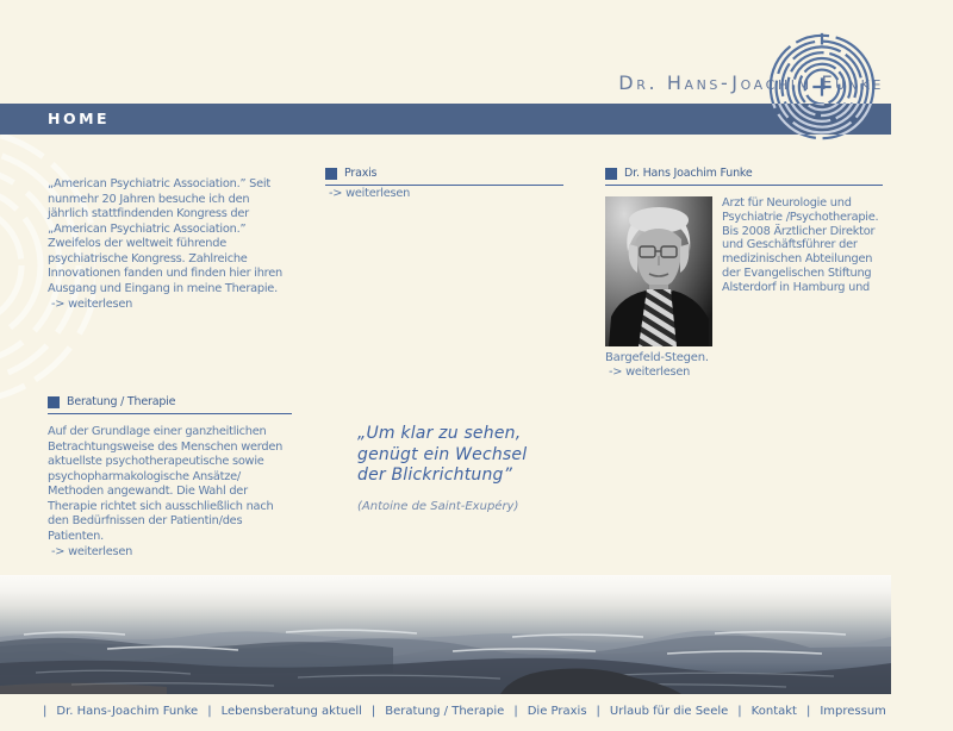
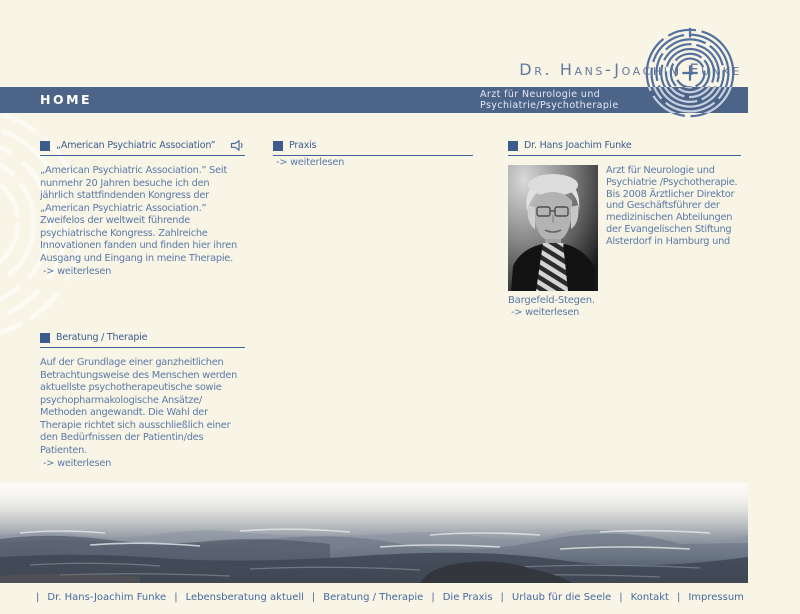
  Dr. Hans-Joahi Fune
  HOME
+ Arzt für Neurologie und
+ Psychiatrie/Psychotherapie
+ „American Psychiatric Association”
  „American Psychiatric Association.” Seit nunmehr 20 Jahren besuche ich den jährlich stattfindenden Kongress der „American Psychiatric Association.” Zweifelos der weltweit führende psychiatrische Kongress. Zahlreiche Innovationen fanden und finden hier ihren Ausgang und Eingang in meine Therapie.
  -> weiterlesen
  Praxis
  -> weiterlesen
  Dr. Hans Joachim Funke
  Bargefeld-Stegen.
  -> weiterlesen
  Arzt für Neurologie und Psychiatrie /Psychotherapie. Bis 2008 Ärztlicher Direktor und Geschäftsführer der medizinischen Abteilungen der Evangelischen Stiftung Alsterdorf in Hamburg und
  Beratung / Therapie
- Auf der Grundlage einer ganzheitlichen Betrachtungsweise des Menschen werden aktuellste psychotherapeutische sowie psychopharmakologische Ansätze/ Methoden angewandt. Die Wahl der Therapie richtet sich ausschließlich nach den Bedürfnissen der Patientin/des Patienten.
+ Auf der Grundlage einer ganzheitlichen Betrachtungsweise des Menschen werden aktuellste psychotherapeutische sowie psychopharmakologische Ansätze/ Methoden angewandt. Die Wahl der Therapie richtet sich ausschließlich einer den Bedürfnissen der Patientin/des Patienten.
  -> weiterlesen
- „Um klar zu sehen,
- genügt ein Wechsel
- der Blickrichtung”
- (Antoine de Saint-Exupéry)
  | Dr. Hans-Joachim Funke | Lebensberatung aktuell | Beratung / Therapie | Die Praxis | Urlaub für die Seele | Kontakt | Impressum
